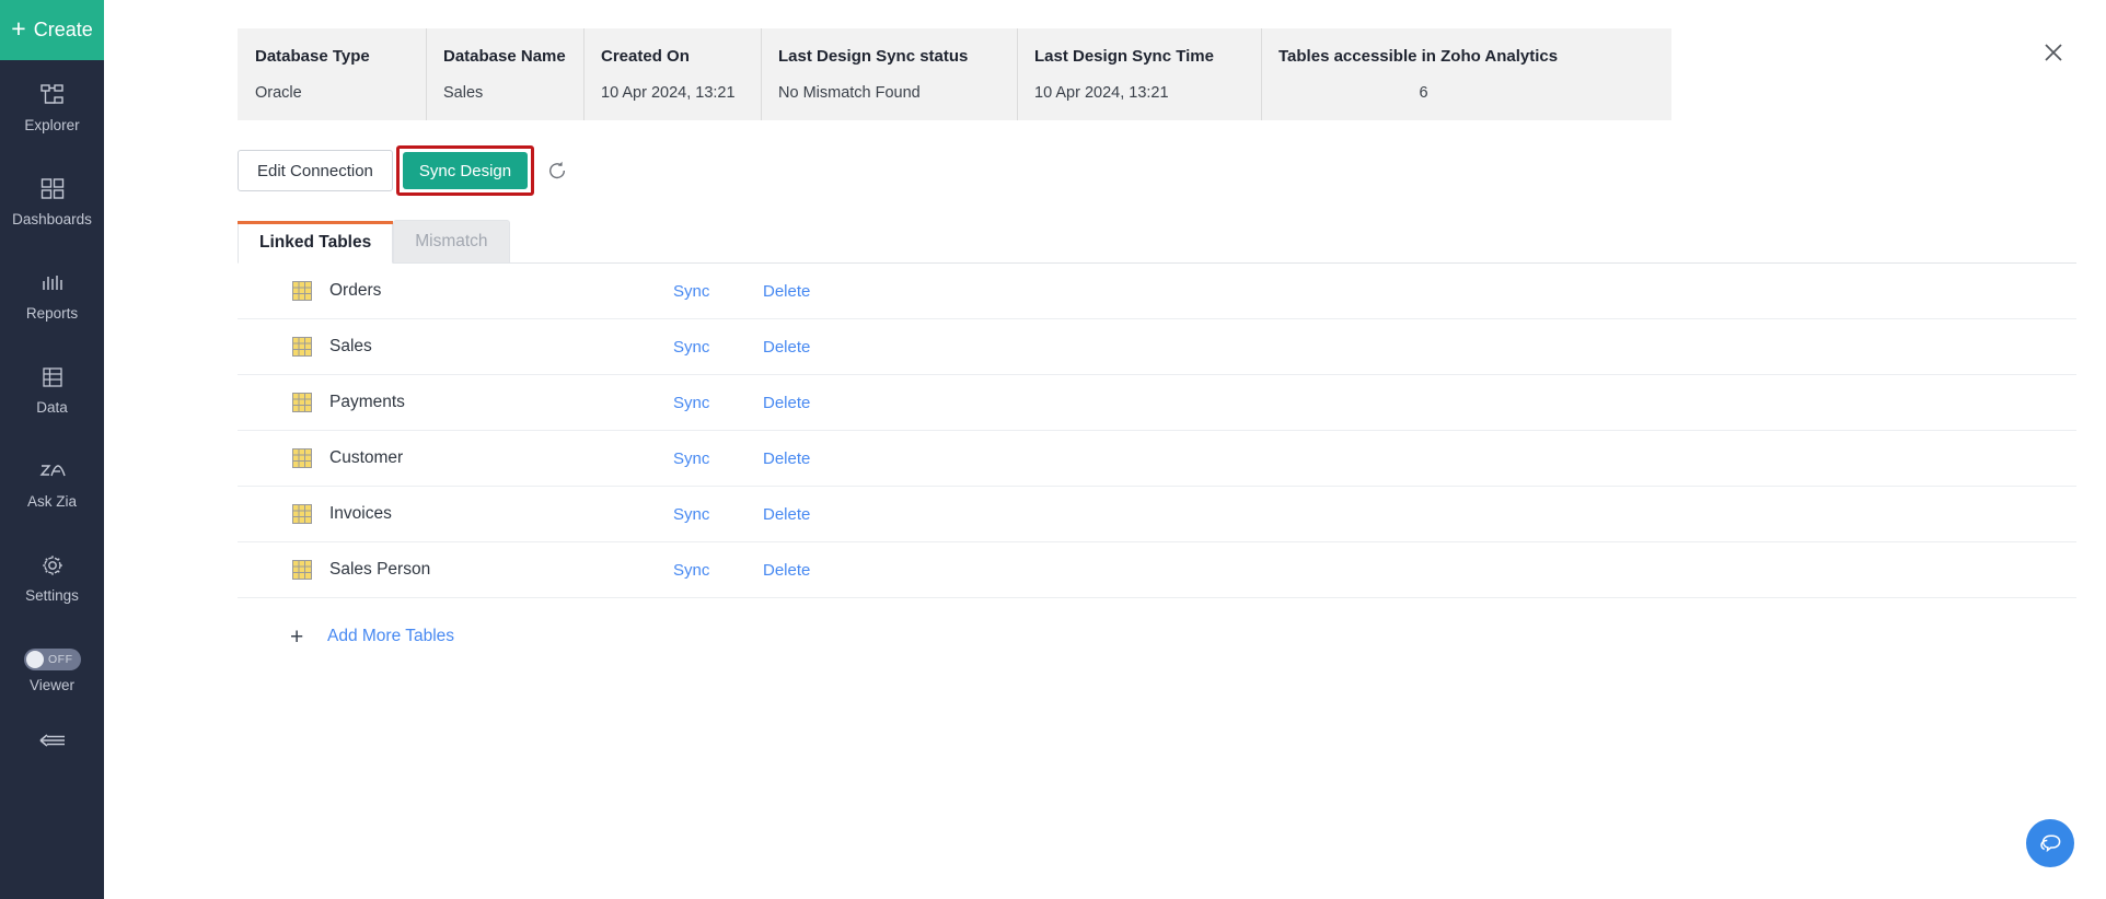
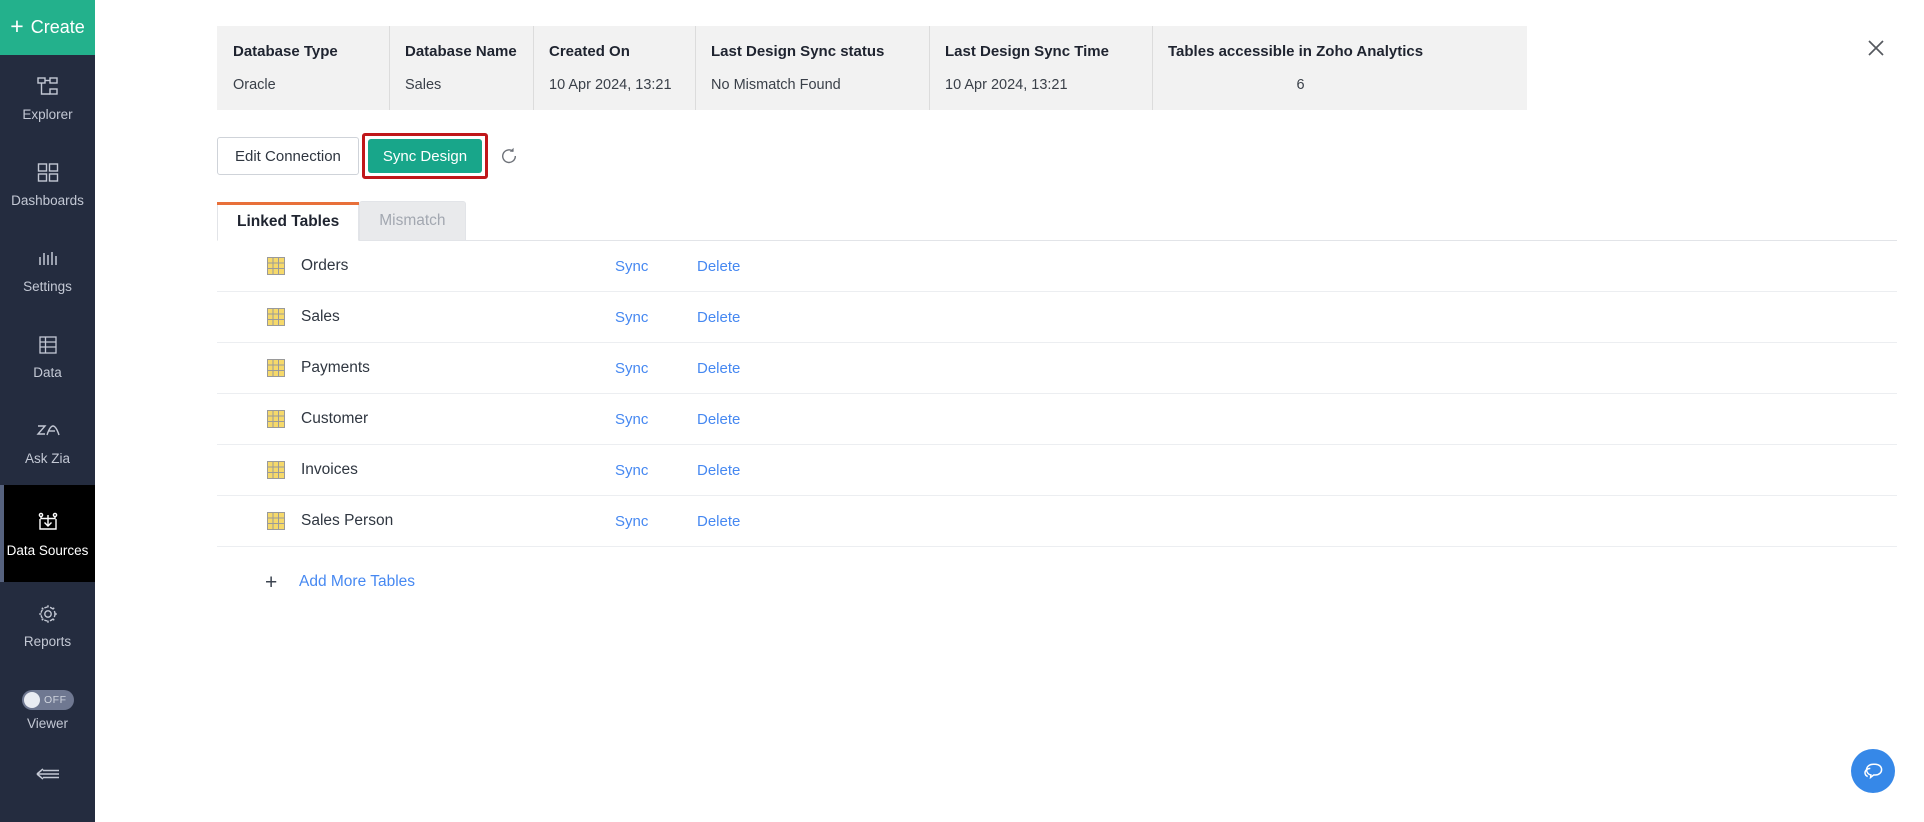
  +
  Create
  Explorer
  Dashboards
- Reports
+ Settings
  Data
  Ask Zia
+ Data Sources
- Settings
+ Reports
  OFF
  Viewer
  Database Type
  Oracle
  Database Name
  Sales
  Created On
  10 Apr 2024, 13:21
  Last Design Sync status
  No Mismatch Found
  Last Design Sync Time
  10 Apr 2024, 13:21
  Tables accessible in Zoho Analytics
  6
  Edit Connection
  Sync Design
  Linked Tables
  Mismatch
  Orders
  Sync
  Delete
  Sales
  Sync
  Delete
  Payments
  Sync
  Delete
  Customer
  Sync
  Delete
  Invoices
  Sync
  Delete
  Sales Person
  Sync
  Delete
  +
  Add More Tables
